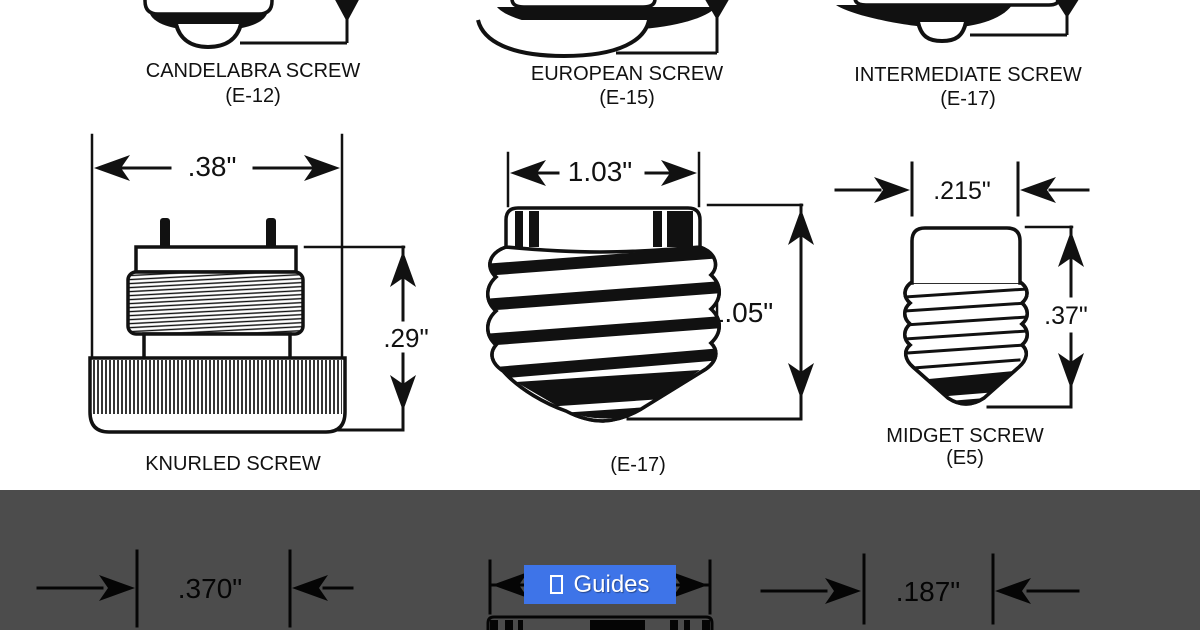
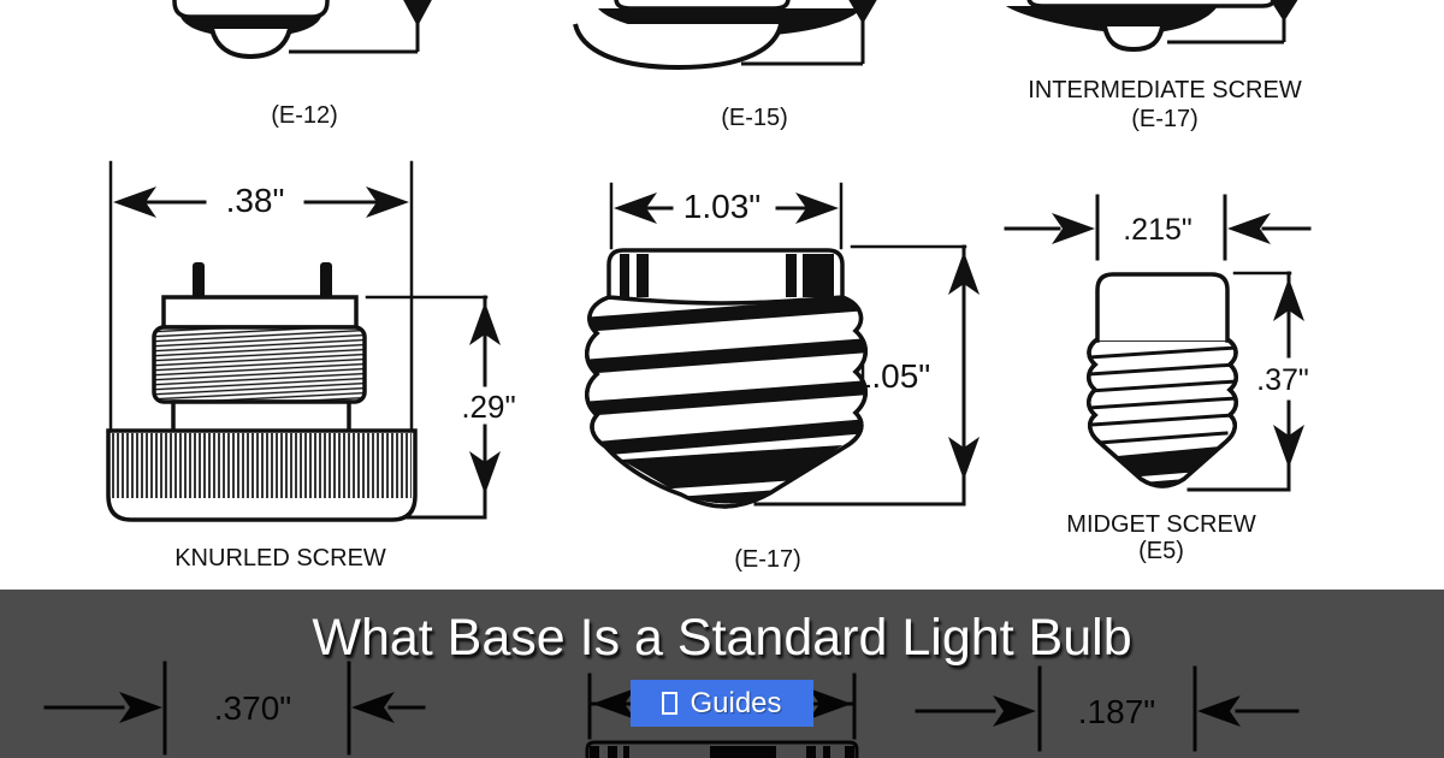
- CANDELABRA SCREW
  (E-12)
- EUROPEAN SCREW
  (E-15)
  INTERMEDIATE SCREW
  (E-17)
  KNURLED SCREW
  (E-17)
  MIDGET SCREW
  (E5)
  .38"
  .29"
  1.03"
  1.05"
  .215"
  .37"
  .370"
  .187"
+ What Base Is a Standard Light Bulb
  Guides
